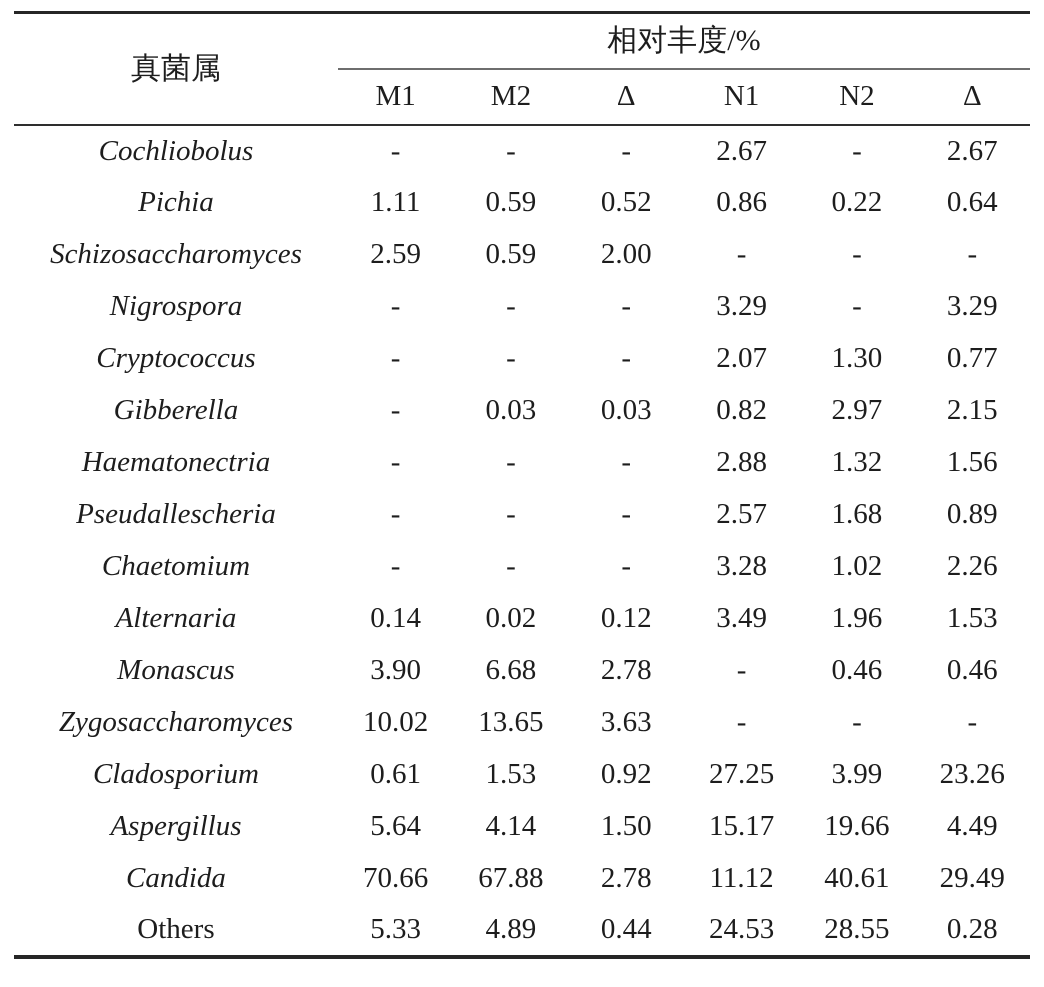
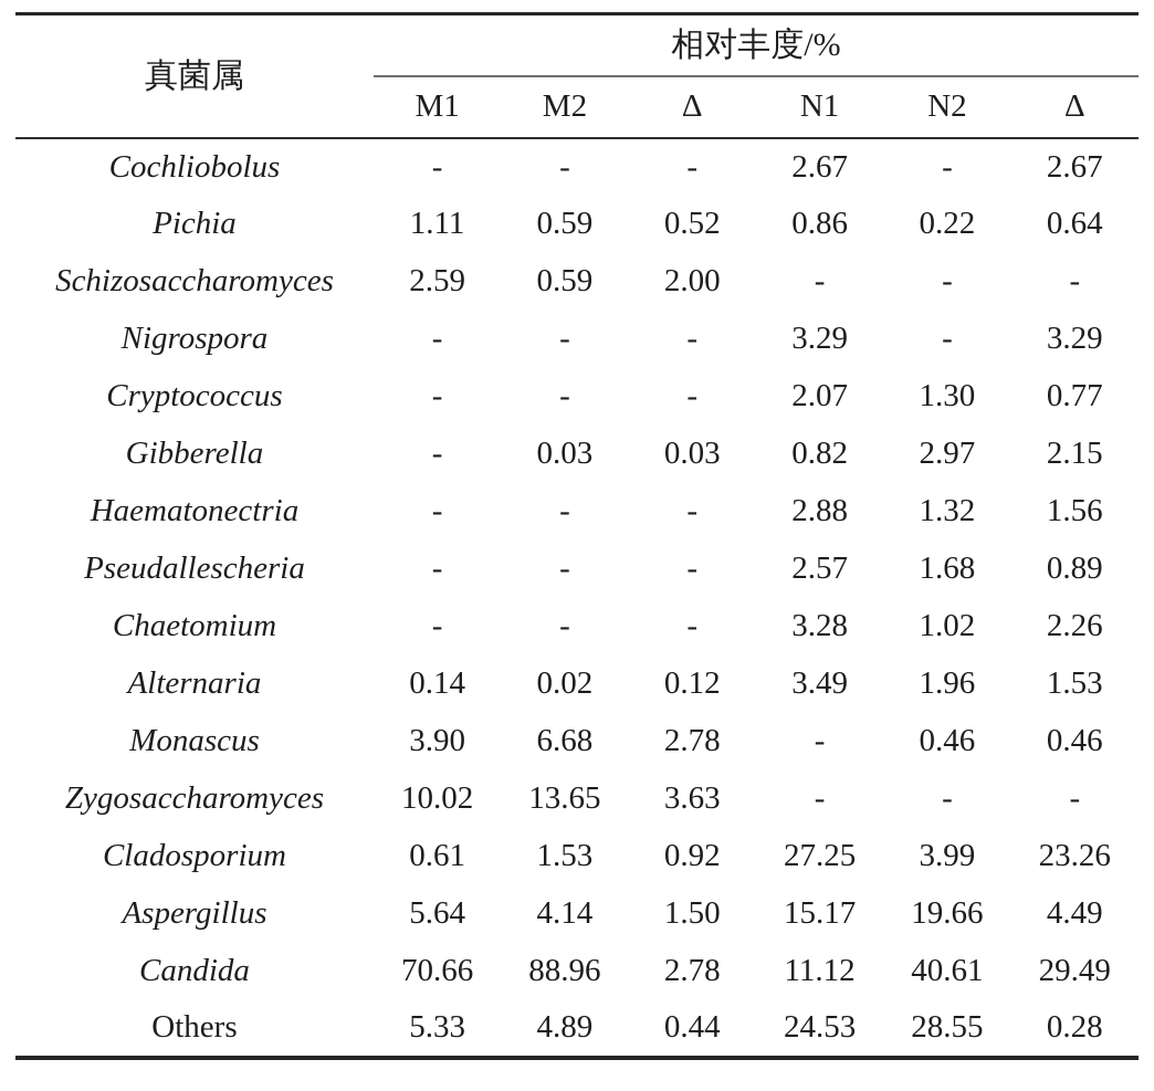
  真菌属	相对丰度/%
  M1	M2	Δ	N1	N2	Δ
  Cochliobolus	-	-	-	2.67	-	2.67
  Pichia	1.11	0.59	0.52	0.86	0.22	0.64
  Schizosaccharomyces	2.59	0.59	2.00	-	-	-
  Nigrospora	-	-	-	3.29	-	3.29
  Cryptococcus	-	-	-	2.07	1.30	0.77
  Gibberella	-	0.03	0.03	0.82	2.97	2.15
  Haematonectria	-	-	-	2.88	1.32	1.56
  Pseudallescheria	-	-	-	2.57	1.68	0.89
  Chaetomium	-	-	-	3.28	1.02	2.26
  Alternaria	0.14	0.02	0.12	3.49	1.96	1.53
  Monascus	3.90	6.68	2.78	-	0.46	0.46
  Zygosaccharomyces	10.02	13.65	3.63	-	-	-
  Cladosporium	0.61	1.53	0.92	27.25	3.99	23.26
  Aspergillus	5.64	4.14	1.50	15.17	19.66	4.49
- Candida	70.66	67.88	2.78	11.12	40.61	29.49
+ Candida	70.66	88.96	2.78	11.12	40.61	29.49
  Others	5.33	4.89	0.44	24.53	28.55	0.28
